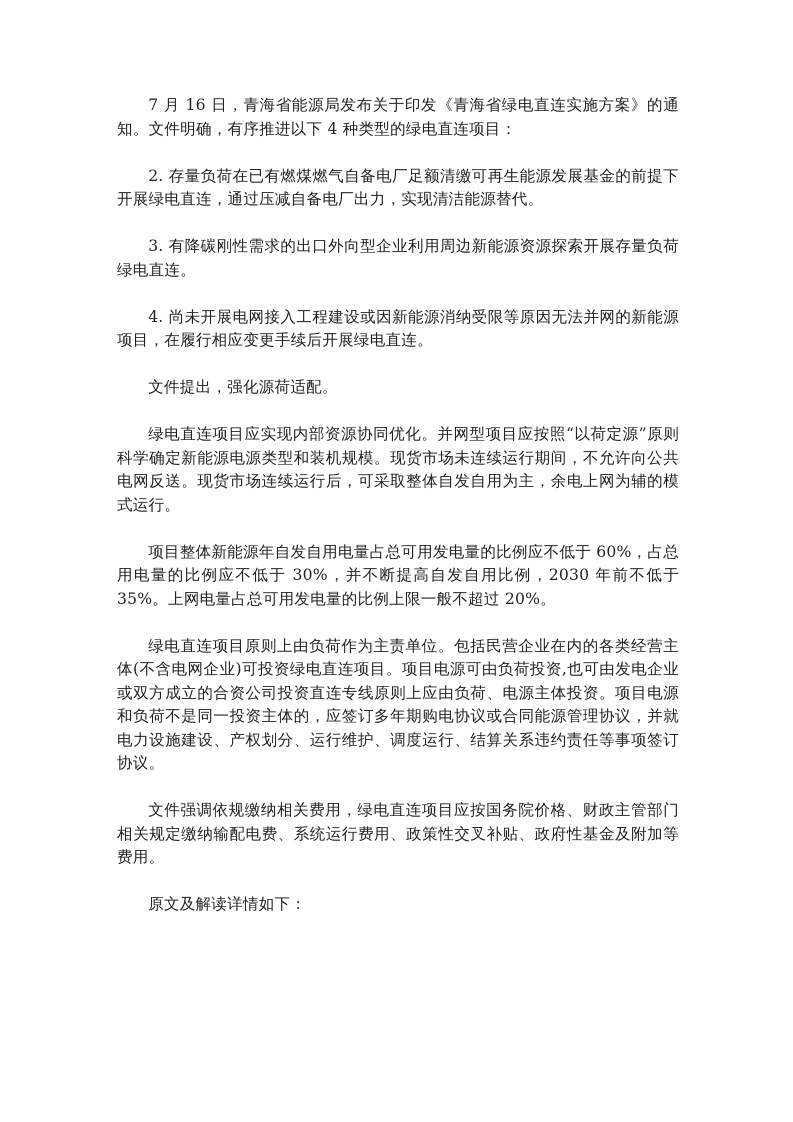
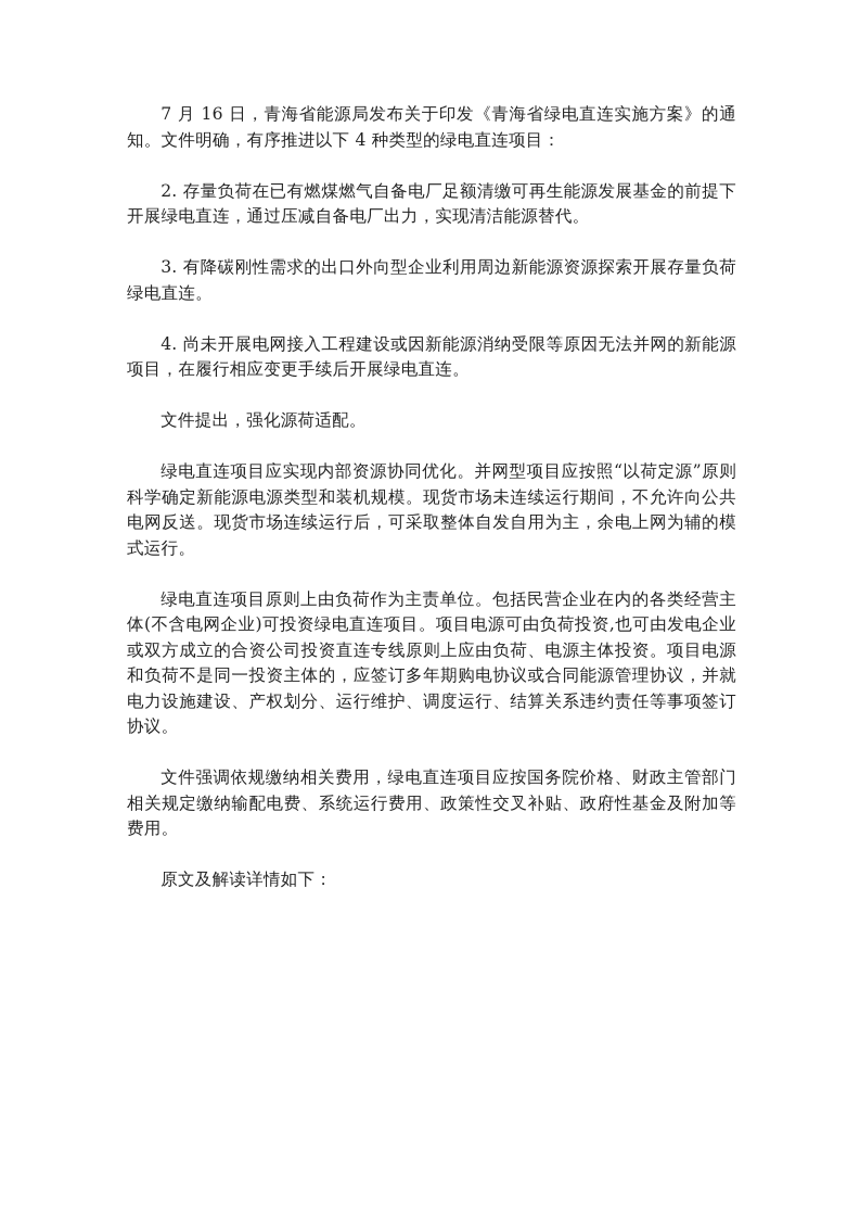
  7 月 16 日，青海省能源局发布关于印发《青海省绿电直连实施方案》的通知。文件明确，有序推进以下 4 种类型的绿电直连项目：
  2. 存量负荷在已有燃煤燃气自备电厂足额清缴可再生能源发展基金的前提下开展绿电直连，通过压减自备电厂出力，实现清洁能源替代。
  3. 有降碳刚性需求的出口外向型企业利用周边新能源资源探索开展存量负荷绿电直连。
  4. 尚未开展电网接入工程建设或因新能源消纳受限等原因无法并网的新能源项目，在履行相应变更手续后开展绿电直连。
  文件提出，强化源荷适配。
  绿电直连项目应实现内部资源协同优化。并网型项目应按照“以荷定源”原则科学确定新能源电源类型和装机规模。现货市场未连续运行期间，不允许向公共电网反送。现货市场连续运行后，可采取整体自发自用为主，余电上网为辅的模式运行。
- 项目整体新能源年自发自用电量占总可用发电量的比例应不低于 60%，占总用电量的比例应不低于 30%，并不断提高自发自用比例，2030 年前不低于 35%。上网电量占总可用发电量的比例上限一般不超过 20%。
  绿电直连项目原则上由负荷作为主责单位。包括民营企业在内的各类经营主体(不含电网企业)可投资绿电直连项目。项目电源可由负荷投资,也可由发电企业或双方成立的合资公司投资直连专线原则上应由负荷、电源主体投资。项目电源和负荷不是同一投资主体的，应签订多年期购电协议或合同能源管理协议，并就电力设施建设、产权划分、运行维护、调度运行、结算关系违约责任等事项签订协议。
  文件强调依规缴纳相关费用，绿电直连项目应按国务院价格、财政主管部门相关规定缴纳输配电费、系统运行费用、政策性交叉补贴、政府性基金及附加等费用。
  原文及解读详情如下：
